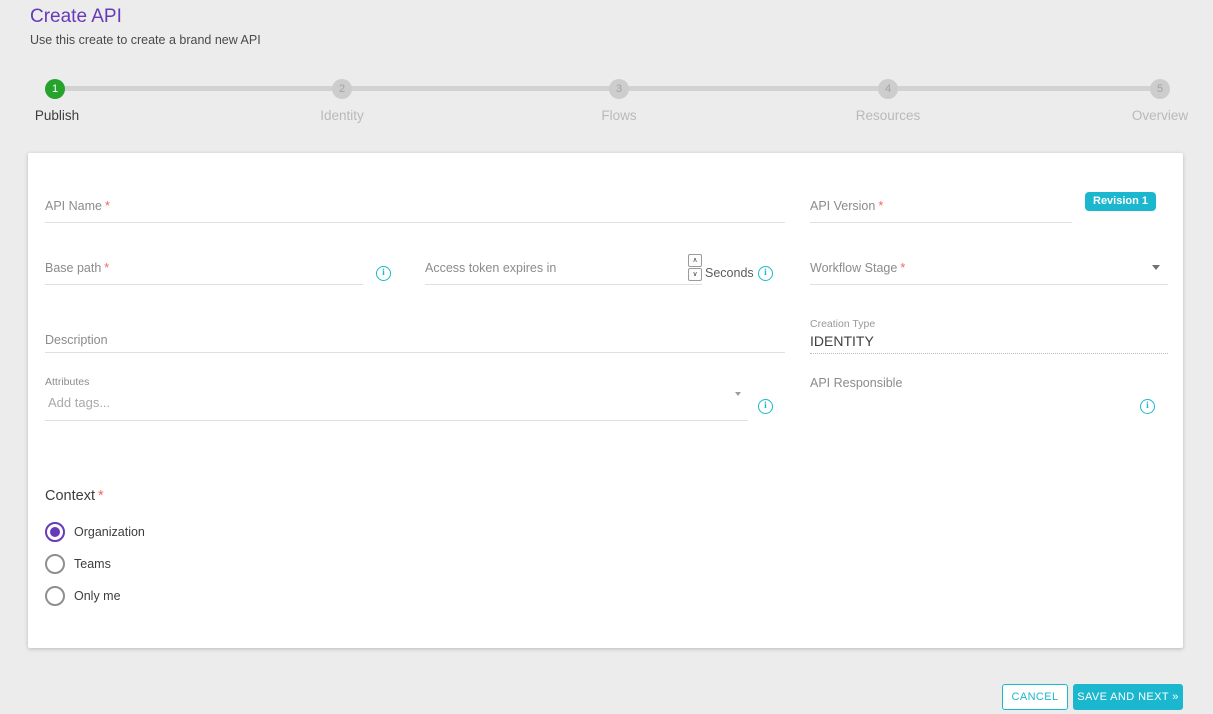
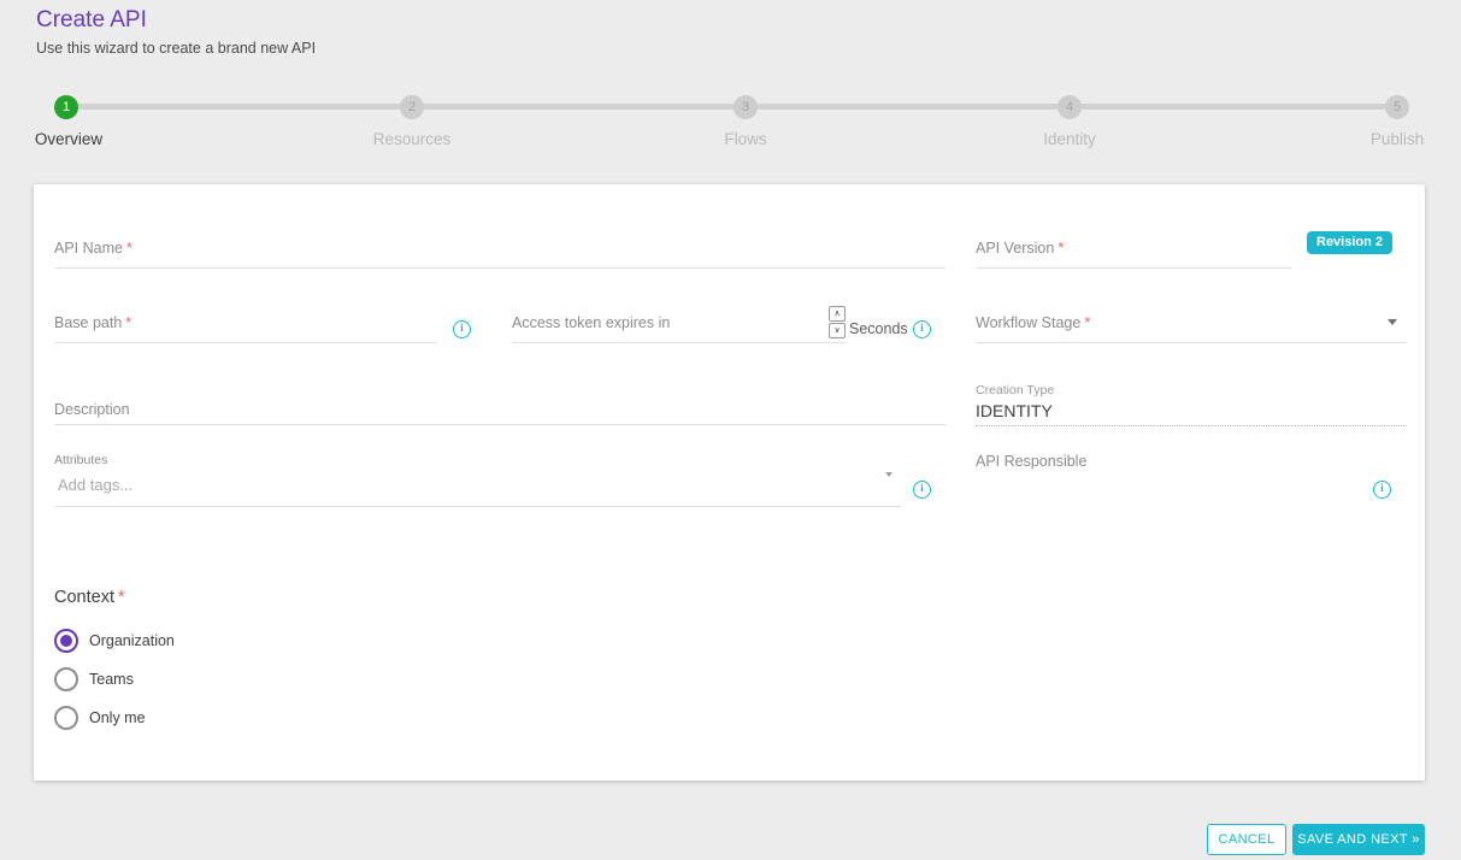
  Create API
- Use this create to create a brand new API
+ Use this wizard to create a brand new API
  1
  2
  3
  4
  5
- Publish
+ Overview
- Identity
+ Resources
  Flows
- Resources
+ Identity
- Overview
+ Publish
  API Name *
  API Version *
- Revision 1
+ Revision 2
  Base path *
  i
  Access token expires in
  Seconds
  i
  Workflow Stage *
  Description
  Creation Type
  IDENTITY
  Attributes
  Add tags...
  i
  API Responsible
  i
  Context *
  Organization
  Teams
  Only me
  CANCEL
  SAVE AND NEXT »
